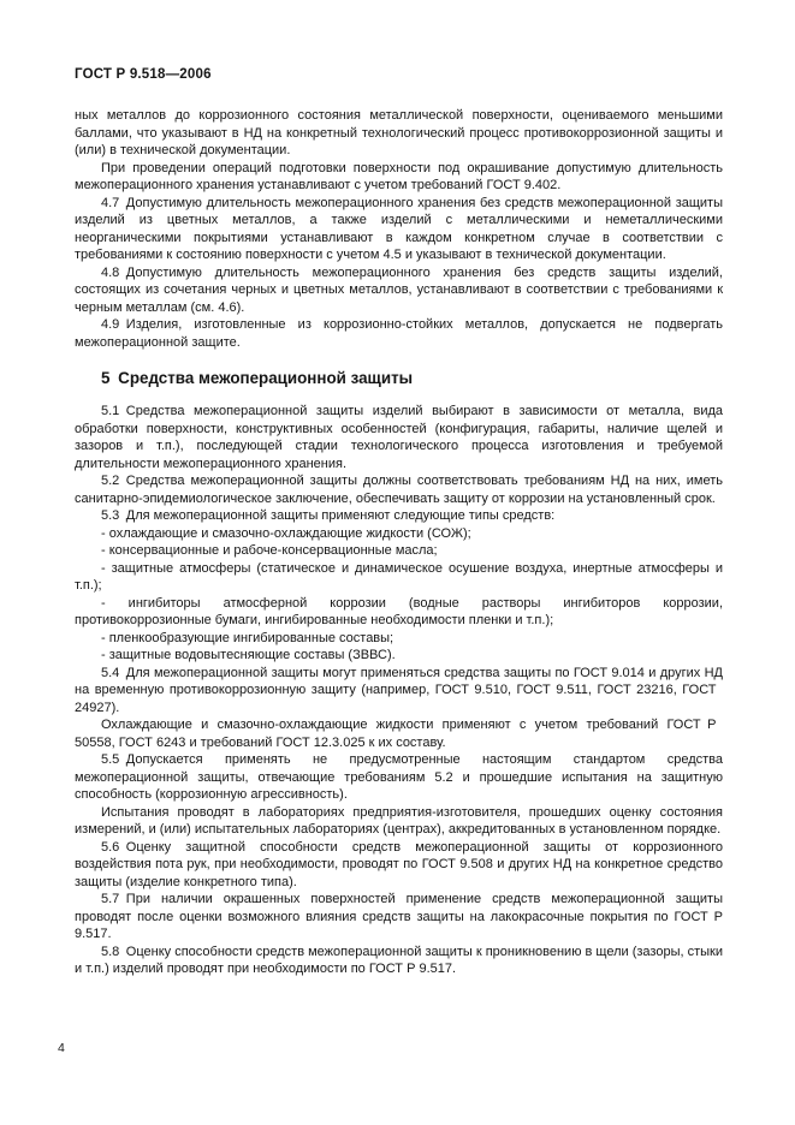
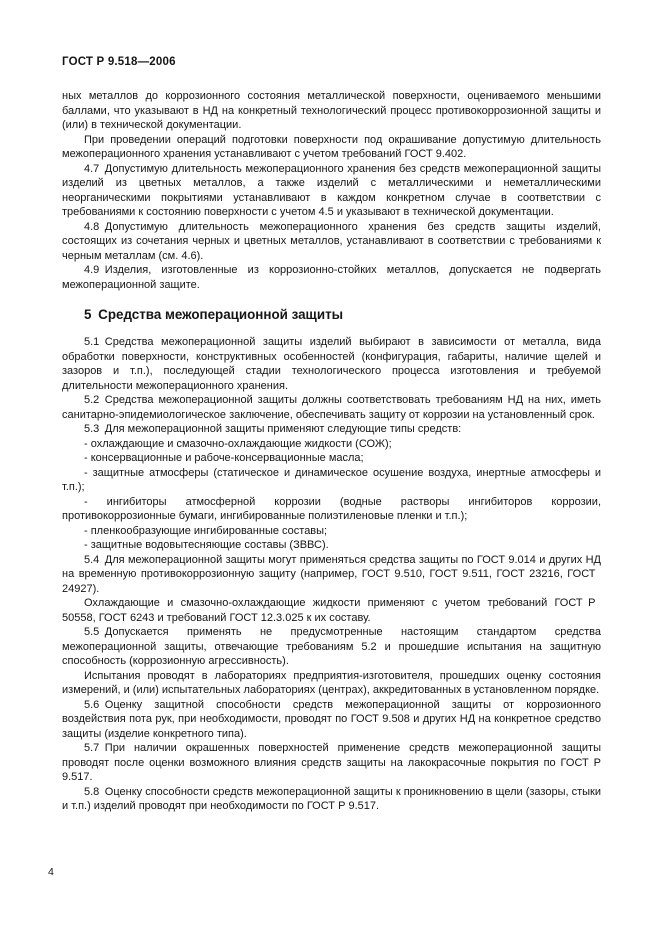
  ГОСТ Р 9.518—2006
  ных металлов до коррозионного состояния металлической поверхности, оцениваемого меньшими баллами, что указывают в НД на конкретный технологический процесс противокоррозионной защиты и (или) в технической документации.
  При проведении операций подготовки поверхности под окрашивание допустимую длительность межоперационного хранения устанавливают с учетом требований ГОСТ 9.402.
  4.7 Допустимую длительность межоперационного хранения без средств межоперационной защиты изделий из цветных металлов, а также изделий с металлическими и неметаллическими неорганическими покрытиями устанавливают в каждом конкретном случае в соответствии с требованиями к состоянию поверхности с учетом 4.5 и указывают в технической документации.
  4.8 Допустимую длительность межоперационного хранения без средств защиты изделий, состоящих из сочетания черных и цветных металлов, устанавливают в соответствии с требованиями к черным металлам (см. 4.6).
  4.9 Изделия, изготовленные из коррозионно-стойких металлов, допускается не подвергать межоперационной защите.
  5 Средства межоперационной защиты
  5.1 Средства межоперационной защиты изделий выбирают в зависимости от металла, вида обработки поверхности, конструктивных особенностей (конфигурация, габариты, наличие щелей и зазоров и т.п.), последующей стадии технологического процесса изготовления и требуемой длительности межоперационного хранения.
  5.2 Средства межоперационной защиты должны соответствовать требованиям НД на них, иметь санитарно-эпидемиологическое заключение, обеспечивать защиту от коррозии на установленный срок.
  5.3 Для межоперационной защиты применяют следующие типы средств:
  - охлаждающие и смазочно-охлаждающие жидкости (СОЖ);
  - консервационные и рабоче-консервационные масла;
  - защитные атмосферы (статическое и динамическое осушение воздуха, инертные атмосферы и т.п.);
- - ингибиторы атмосферной коррозии (водные растворы ингибиторов коррозии, противокоррозионные бумаги, ингибированные необходимости пленки и т.п.);
+ - ингибиторы атмосферной коррозии (водные растворы ингибиторов коррозии, противокоррозионные бумаги, ингибированные полиэтиленовые пленки и т.п.);
  - пленкообразующие ингибированные составы;
  - защитные водовытесняющие составы (ЗВВС).
  5.4 Для межоперационной защиты могут применяться средства защиты по ГОСТ 9.014 и других НД на временную противокоррозионную защиту (например, ГОСТ 9.510, ГОСТ 9.511, ГОСТ 23216, ГОСТ 24927).
  Охлаждающие и смазочно-охлаждающие жидкости применяют с учетом требований ГОСТ Р 50558, ГОСТ 6243 и требований ГОСТ 12.3.025 к их составу.
  5.5 Допускается применять не предусмотренные настоящим стандартом средства межоперационной защиты, отвечающие требованиям 5.2 и прошедшие испытания на защитную способность (коррозионную агрессивность).
  Испытания проводят в лабораториях предприятия-изготовителя, прошедших оценку состояния измерений, и (или) испытательных лабораториях (центрах), аккредитованных в установленном порядке.
  5.6 Оценку защитной способности средств межоперационной защиты от коррозионного воздействия пота рук, при необходимости, проводят по ГОСТ 9.508 и других НД на конкретное средство защиты (изделие конкретного типа).
  5.7 При наличии окрашенных поверхностей применение средств межоперационной защиты проводят после оценки возможного влияния средств защиты на лакокрасочные покрытия по ГОСТ Р 9.517.
  5.8 Оценку способности средств межоперационной защиты к проникновению в щели (зазоры, стыки и т.п.) изделий проводят при необходимости по ГОСТ Р 9.517.
  4
